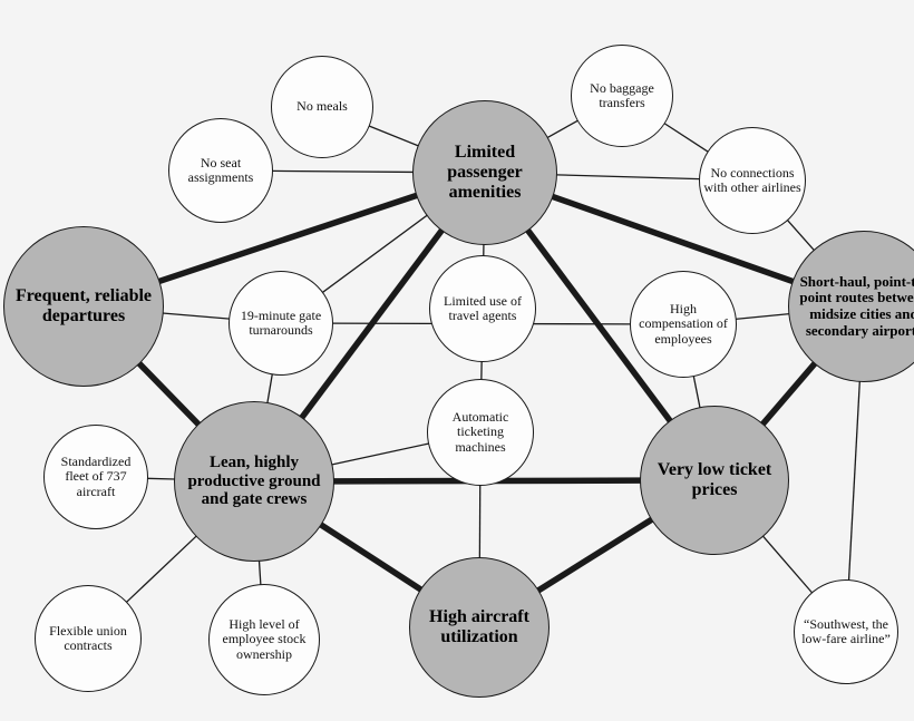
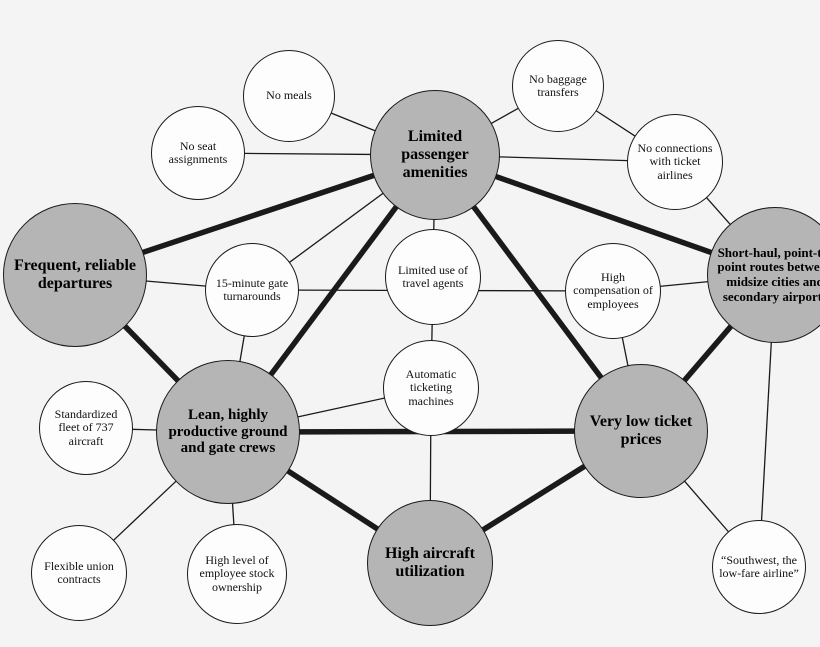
  Limited passenger amenities
  Frequent, reliable departures
  Lean, highly productive ground and gate crews
  Very low ticket prices
  High aircraft utilization
  Short-haul, point-tpoint routes betwe midsize cities an secondary airpor
  No meals
  No seat assignments
  No baggage transfers
- No connections with other airlines
+ No connections with ticket airlines
- 19-minute gate turnarounds
+ 15-minute gate turnarounds
  Limited use of travel agents
  High compensation of employees
  Automatic ticketing machines
  Standardized fleet of 737 aircraft
  Flexible union contracts
  High level of employee stock ownership
  “Southwest, the low-fare airline”
